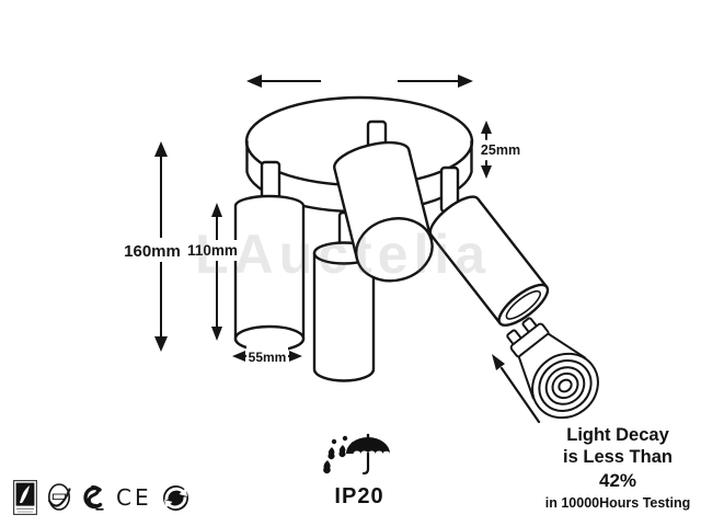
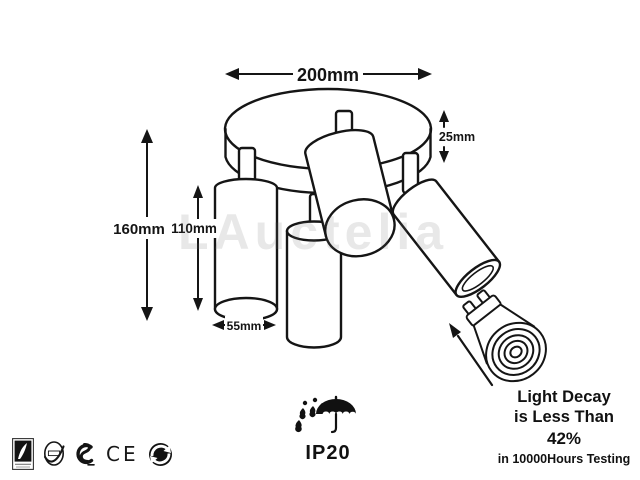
+ 200mm
  25mm
  160mm
  110mm
  55mm
  LAuctelia
  IP20
  Light Decay
  is Less Than
  42%
  in 10000Hours Testing
  CE
